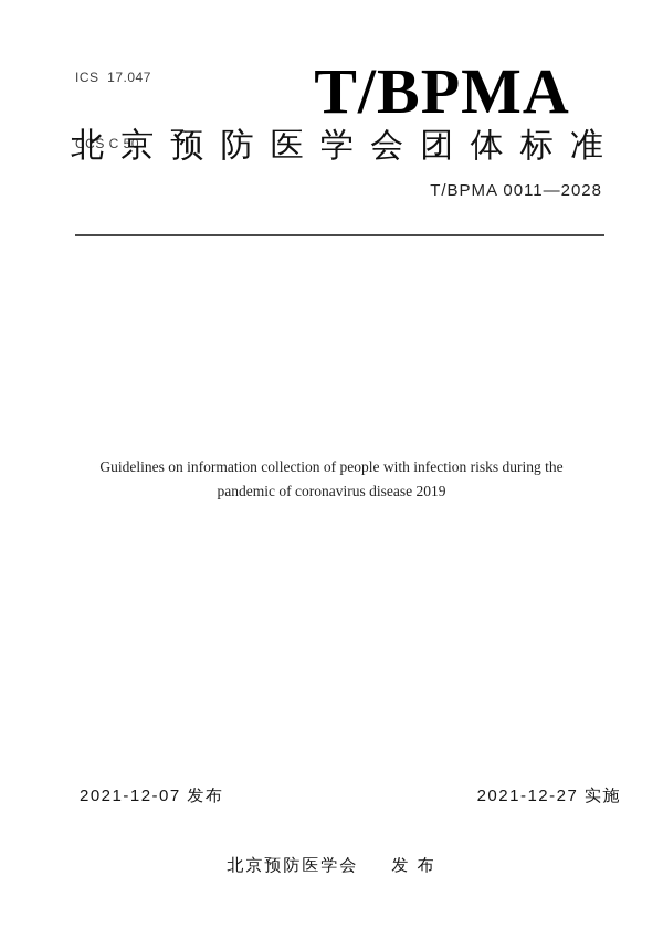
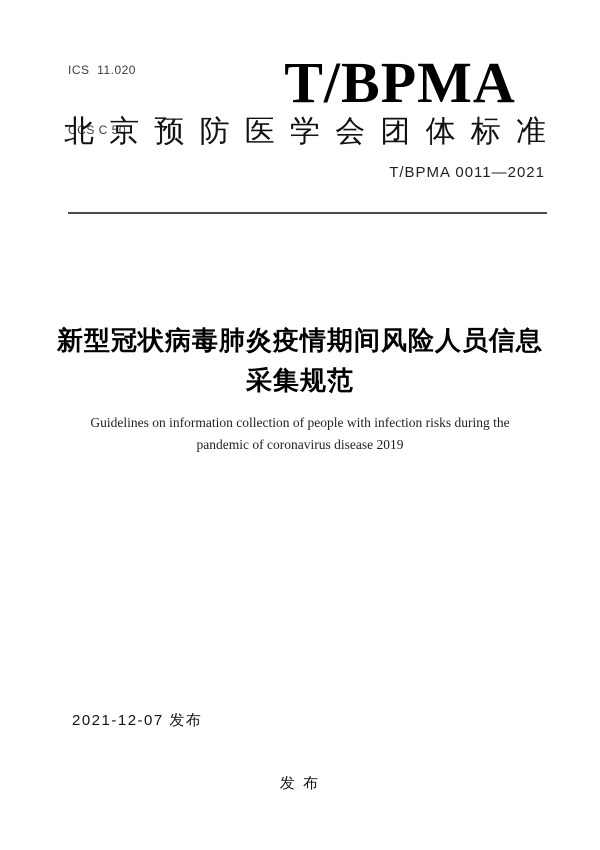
- ICS 17.047
+ ICS 11.020
  CCS C 50
  T/BPMA
  北 京 预 防 医 学 会 团 体 标 准
- T/BPMA 0011—2028
+ T/BPMA 0011—2021
+ 新型冠状病毒肺炎疫情期间风险人员信息
+ 采集规范
  Guidelines on information collection of people with infection risks during the
  pandemic of coronavirus disease 2019
  2021-12-07 发布
- 2021-12-27 实施
- 北京预防医学会
  发 布
